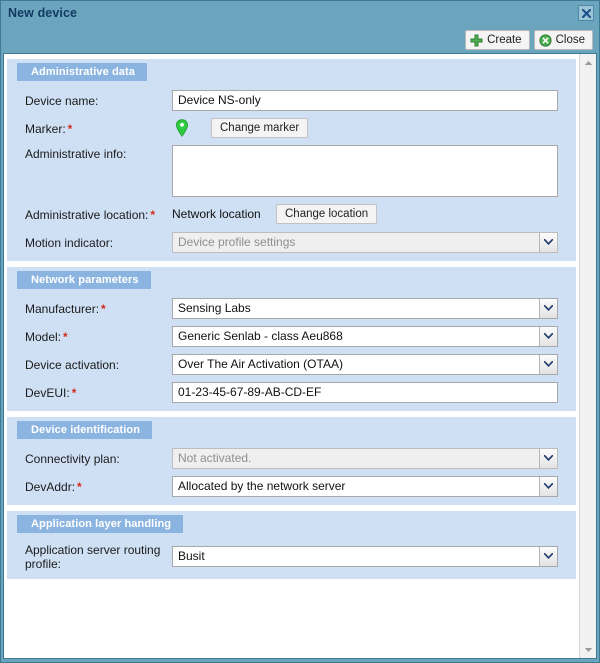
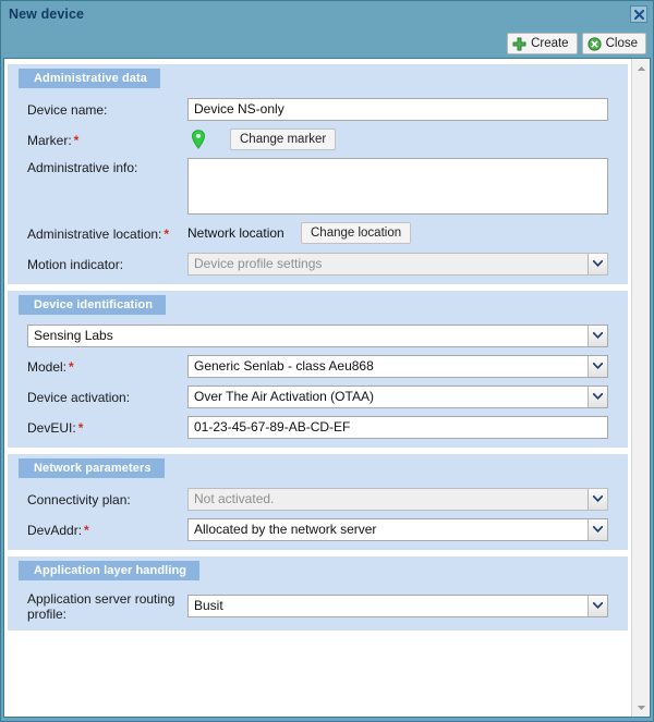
  New device
  Create
  Close
  Administrative data
  Device name:
  Device NS-only
  Marker: *
  Change marker
  Administrative info:
  Administrative location: *
  Network location
  Change location
  Motion indicator:
  Device profile settings
- Network parameters
+ Device identification
- Manufacturer: *
  Sensing Labs
  Model: *
  Generic Senlab - class A
  eu868
  Device activation:
  Over The Air Activation (OTAA)
  DevEUI: *
  01-23-45-67-89-AB-CD-EF
- Device identification
+ Network parameters
  Connectivity plan:
  Not activated.
  DevAddr: *
  Allocated by the network server
  Application layer handling
  Application server routing profile:
  Busit
